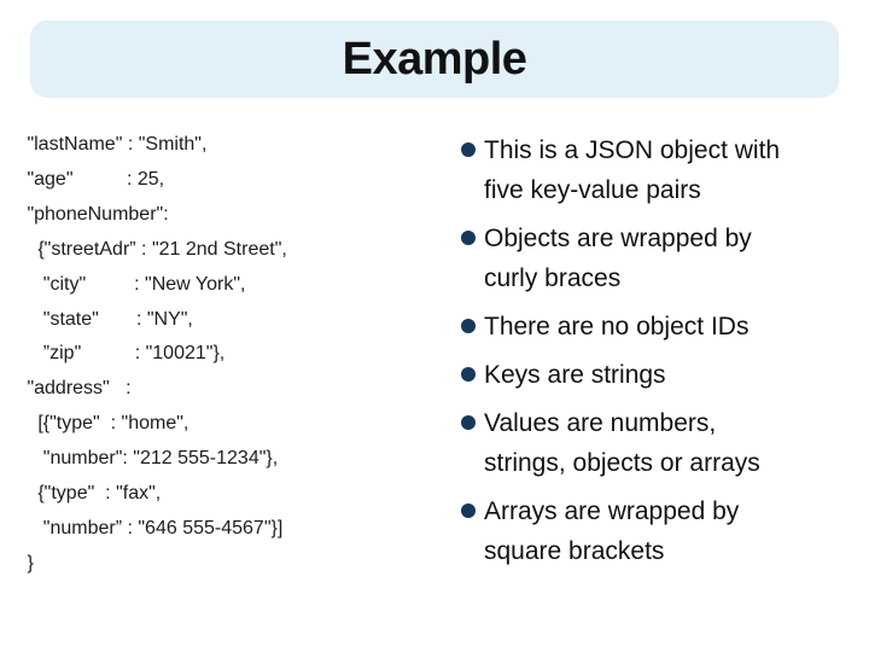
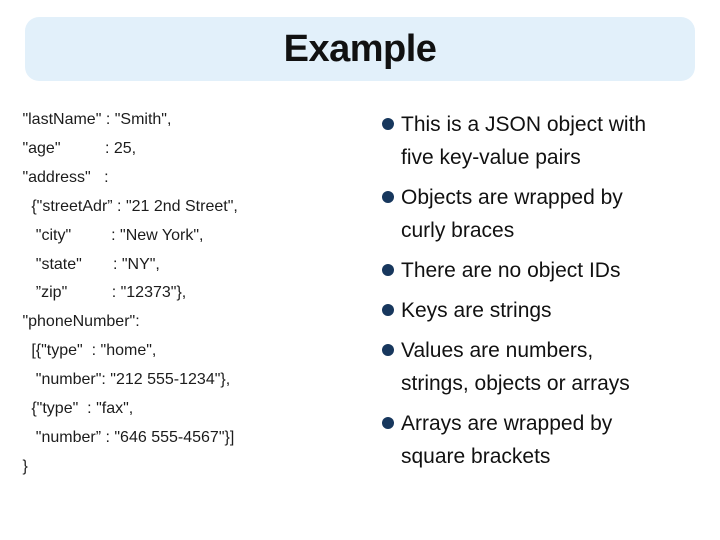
  Example
  "lastName" : "Smith",
  "age" : 25,
- "phoneNumber":
+ "address" :
  {"streetAdr” : "21 2nd Street",
  "city" : "New York",
  "state" : "NY",
- ”zip" : "10021"},
+ ”zip" : "12373"},
- "address" :
+ "phoneNumber":
  [{"type" : "home",
  "number": "212 555-1234"},
  {"type" : "fax",
  "number” : "646 555-4567"}]
  }
  This is a JSON object with
  five key-value pairs
  Objects are wrapped by
  curly braces
  There are no object IDs
  Keys are strings
  Values are numbers,
  strings, objects or arrays
  Arrays are wrapped by
  square brackets
